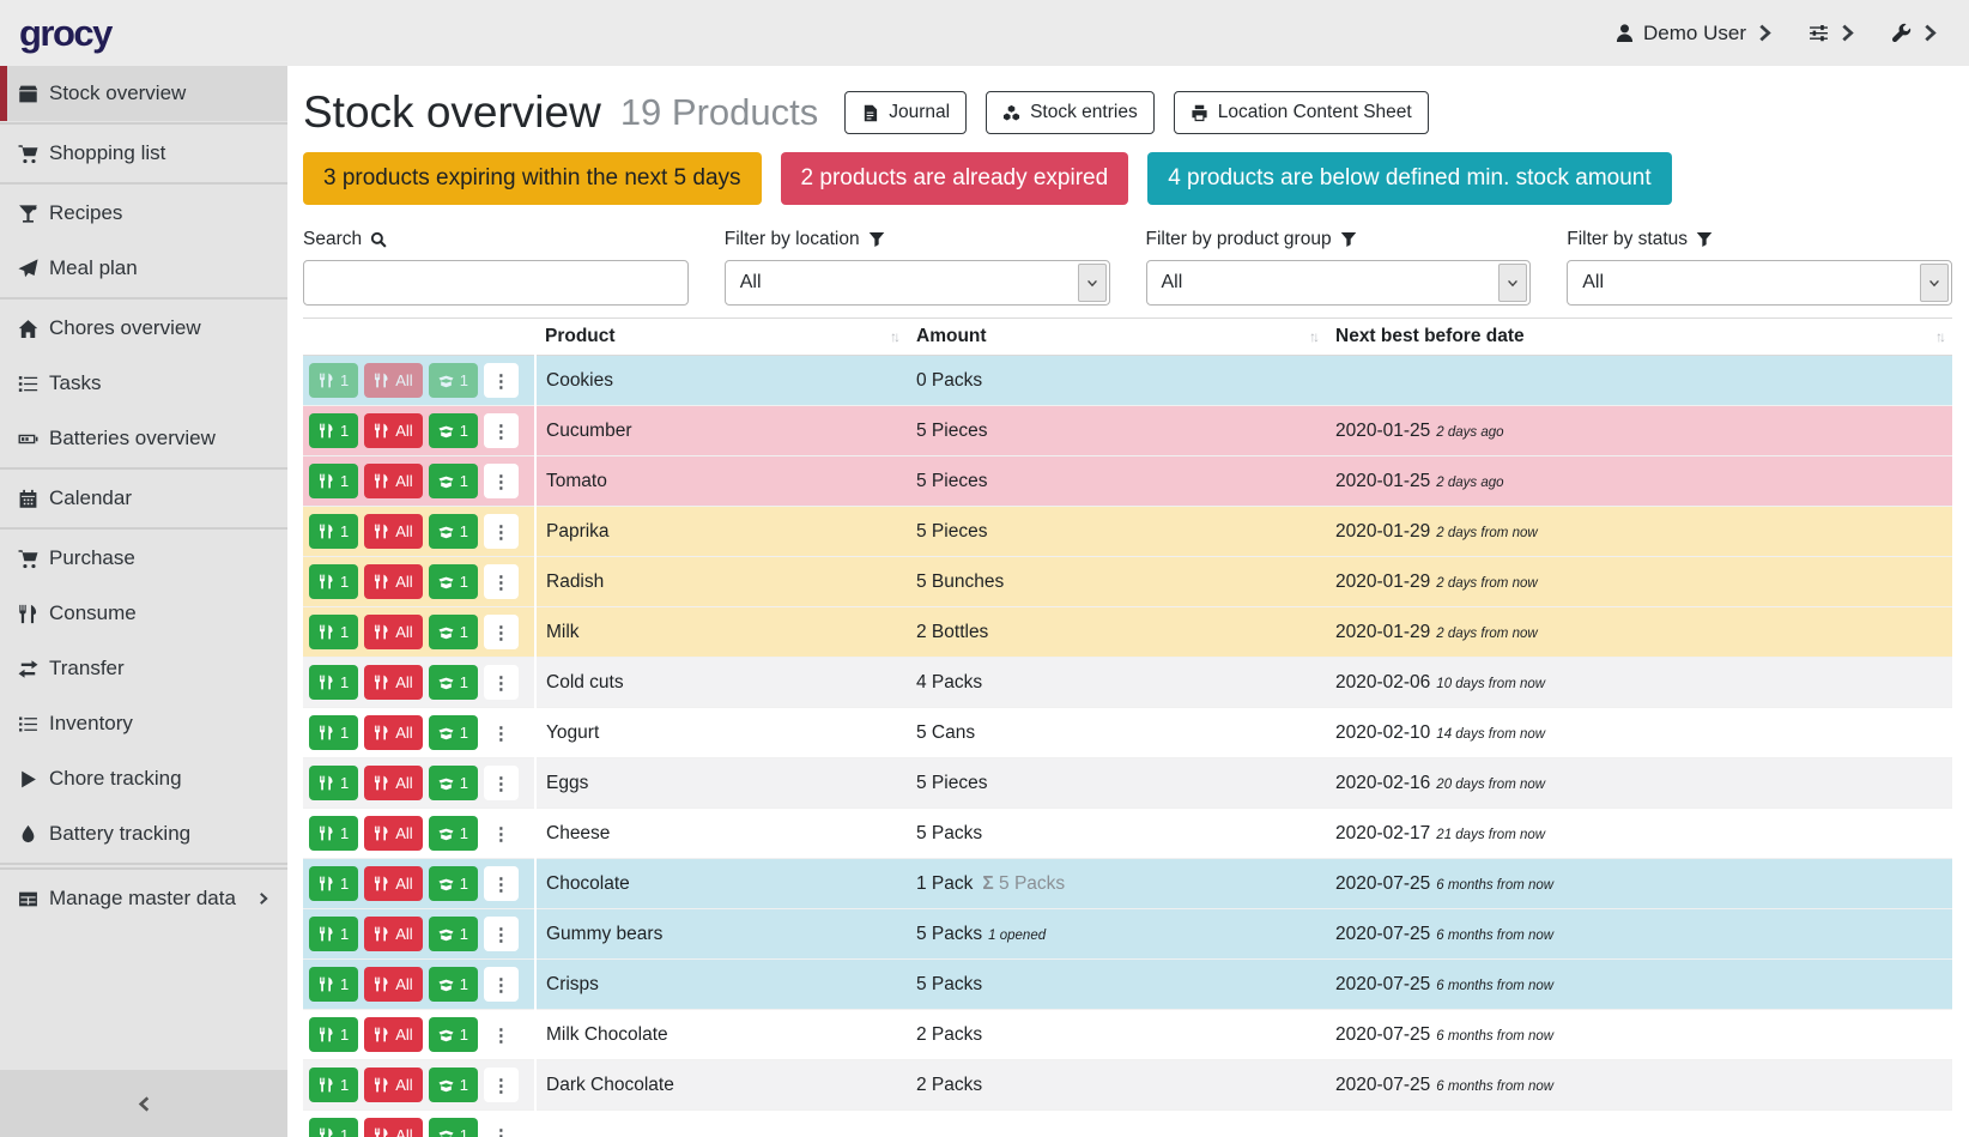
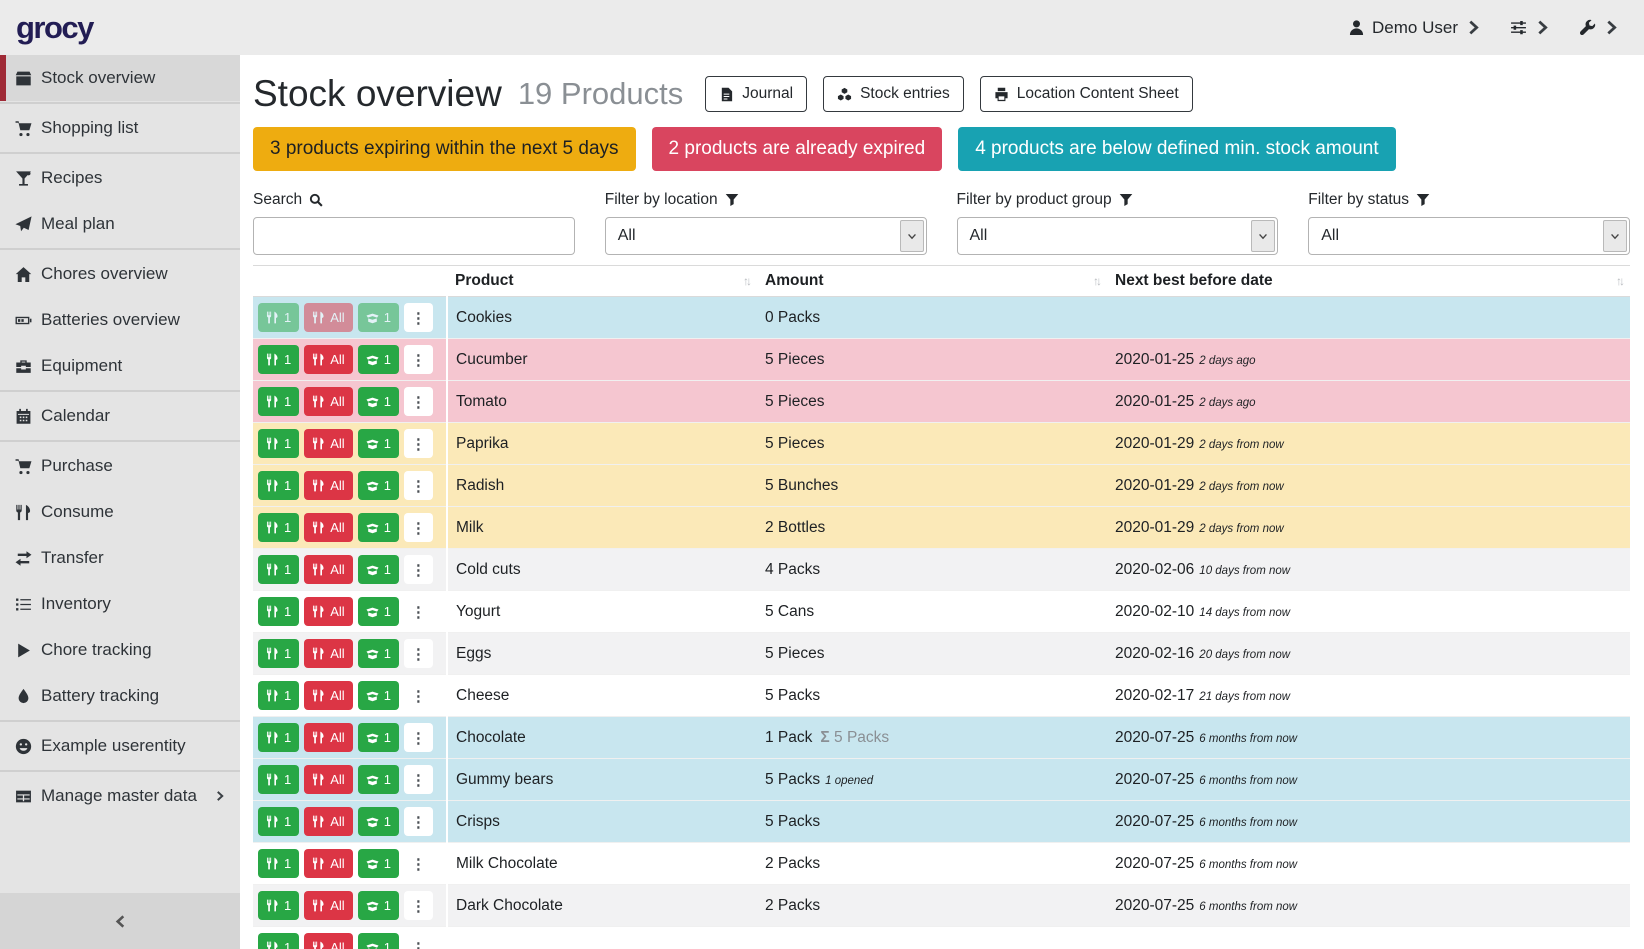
  grocy
  Demo User
  Stock overview
  Shopping list
  Recipes
  Meal plan
  Chores overview
- Tasks
  Batteries overview
+ Equipment
  Calendar
  Purchase
  Consume
  Transfer
  Inventory
  Chore tracking
  Battery tracking
+ Example userentity
  Manage master data
  Stock overview
  19 Products
  Journal
  Stock entries
  Location Content Sheet
  3 products expiring within the next 5 days
  2 products are already expired
  4 products are below defined min. stock amount
  Search
  Filter by location
  All
  Filter by product group
  All
  Filter by status
  All
  	Product ↑↓	Amount ↑↓	Next best before date ↑↓
  1 All 1 ⋮	Cookies	0 Packs
  1 All 1 ⋮	Cucumber	5 Pieces	2020-01-25 2 days ago
  1 All 1 ⋮	Tomato	5 Pieces	2020-01-25 2 days ago
  1 All 1 ⋮	Paprika	5 Pieces	2020-01-29 2 days from now
  1 All 1 ⋮	Radish	5 Bunches	2020-01-29 2 days from now
  1 All 1 ⋮	Milk	2 Bottles	2020-01-29 2 days from now
  1 All 1 ⋮	Cold cuts	4 Packs	2020-02-06 10 days from now
  1 All 1 ⋮	Yogurt	5 Cans	2020-02-10 14 days from now
  1 All 1 ⋮	Eggs	5 Pieces	2020-02-16 20 days from now
  1 All 1 ⋮	Cheese	5 Packs	2020-02-17 21 days from now
  1 All 1 ⋮	Chocolate	1 Pack Σ 5 Packs	2020-07-25 6 months from now
  1 All 1 ⋮	Gummy bears	5 Packs 1 opened	2020-07-25 6 months from now
  1 All 1 ⋮	Crisps	5 Packs	2020-07-25 6 months from now
  1 All 1 ⋮	Milk Chocolate	2 Packs	2020-07-25 6 months from now
  1 All 1 ⋮	Dark Chocolate	2 Packs	2020-07-25 6 months from now
  1 All 1 ⋮
